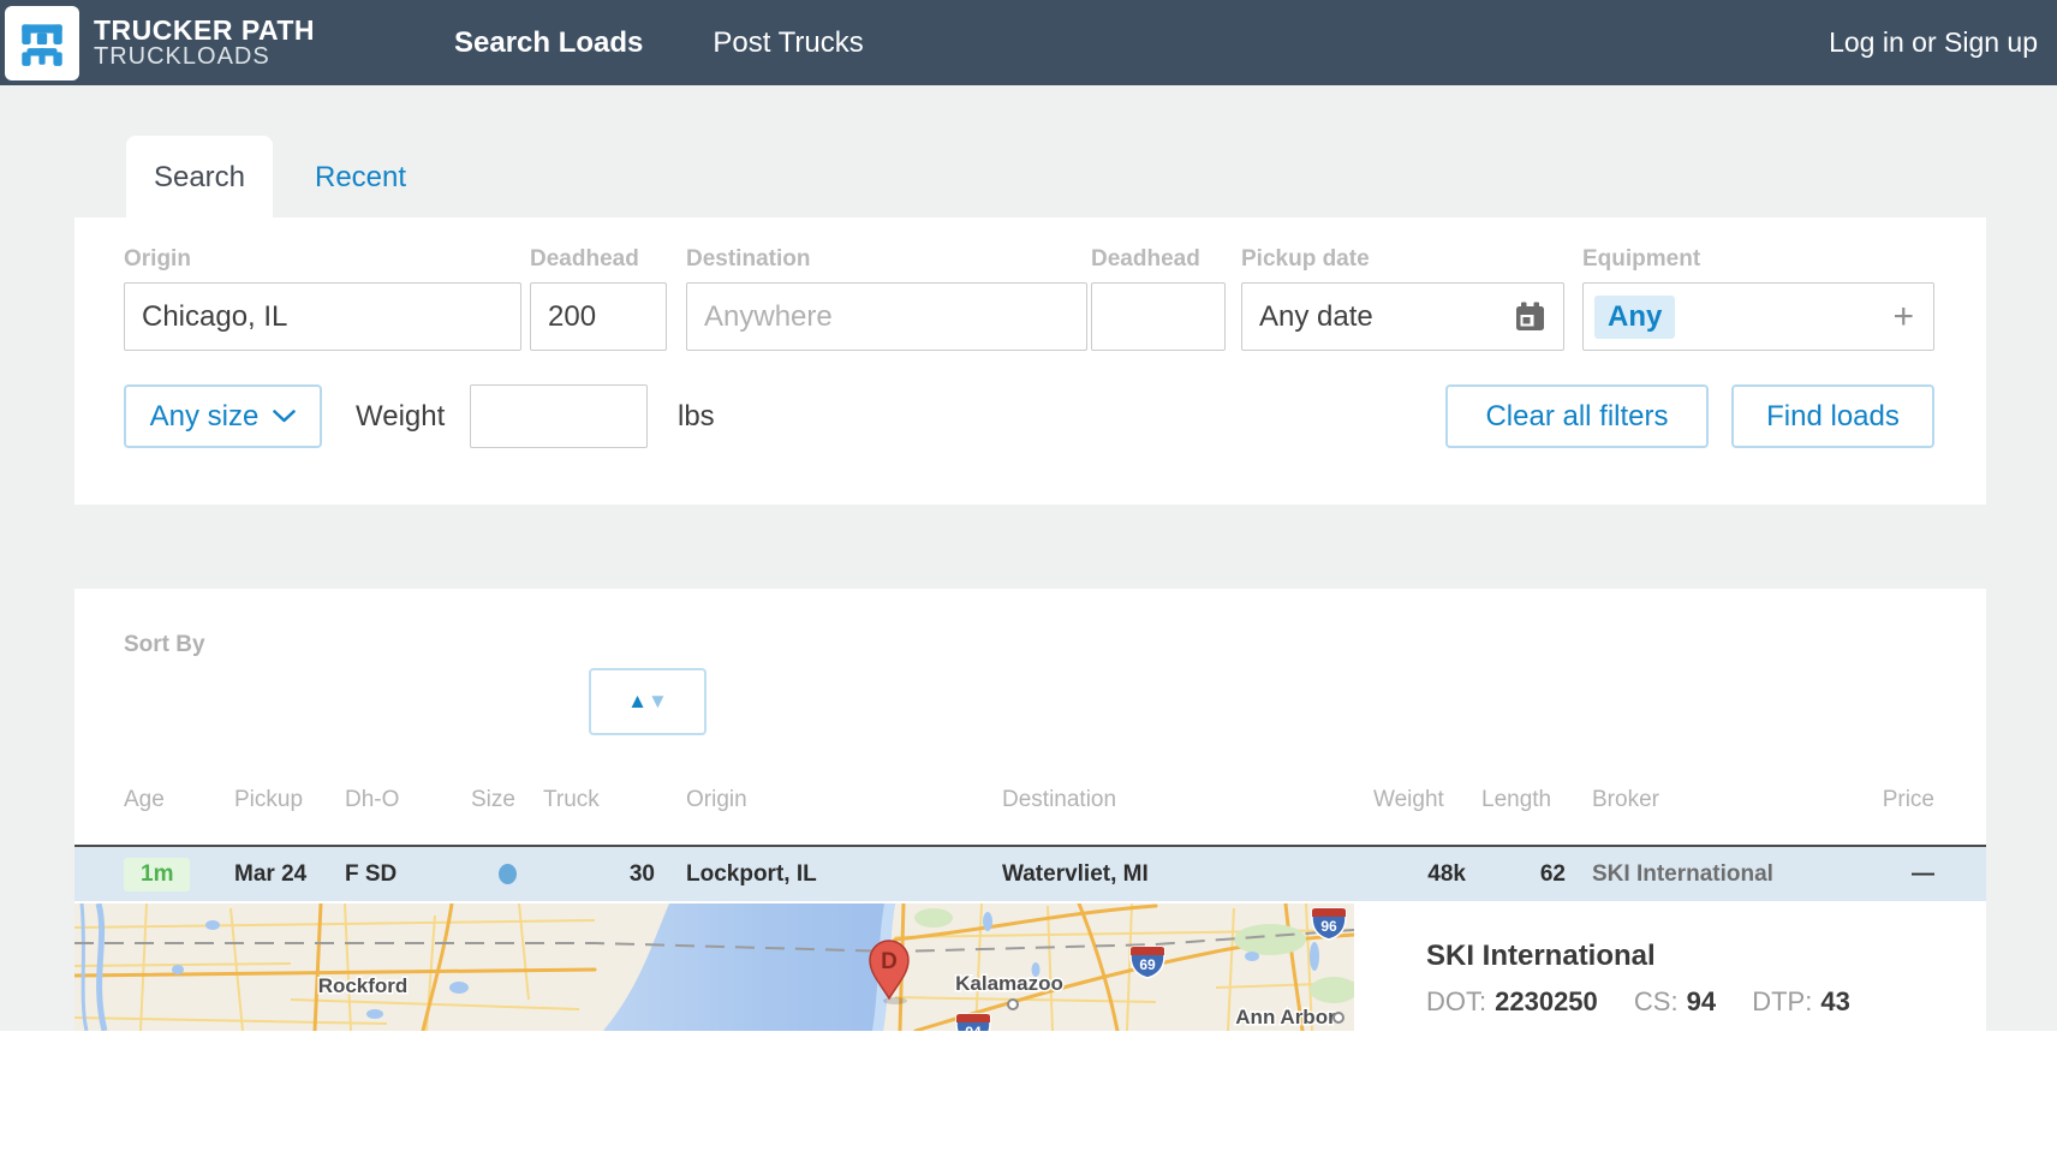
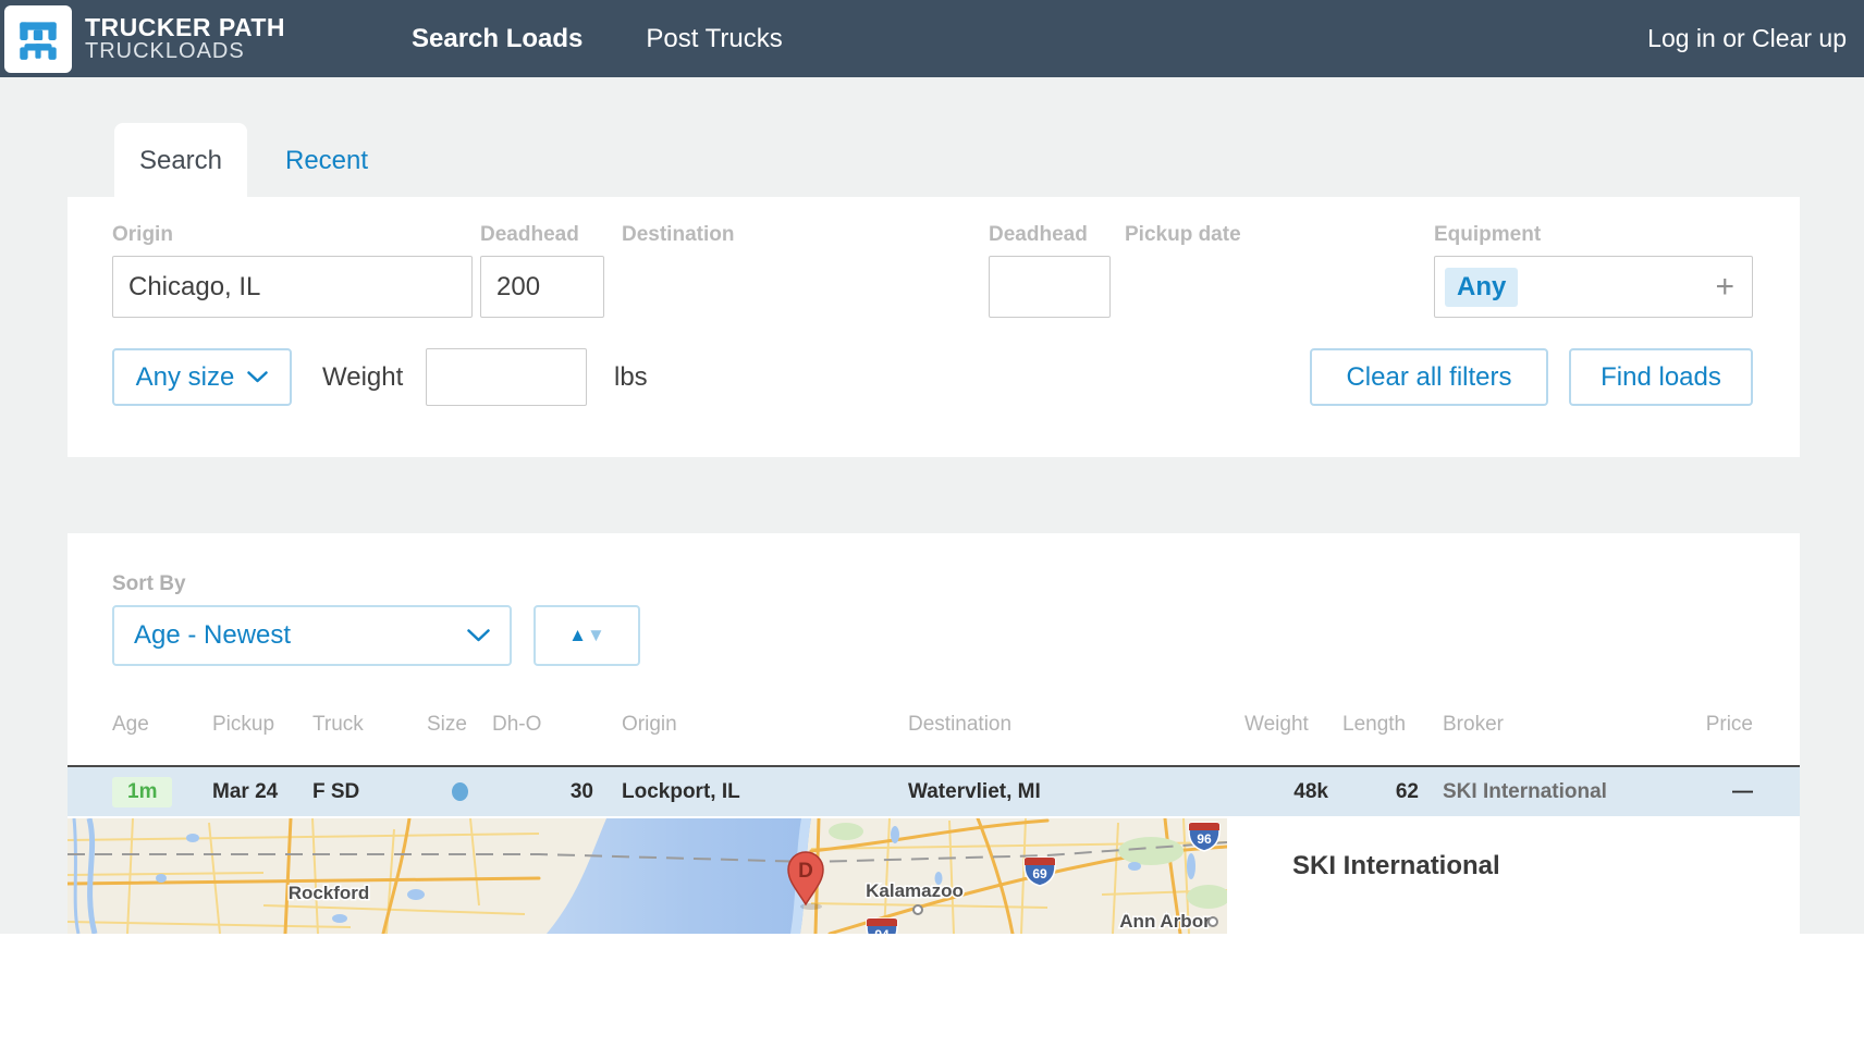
  TRUCKER PATH
  TRUCKLOADS
  Search Loads
  Post Trucks
- Log in or Sign up
+ Log in or Clear up
  Search
  Recent
  Origin
  Chicago, IL
  Deadhead
  200
  Destination
- Anywhere
  Deadhead
  Pickup date
- Any date
  Equipment
  Any
  +
  Any size
  Weight
  lbs
  Clear all filters
  Find loads
  Sort By
+ Age - Newest
  ▲
  ▼
  Age
  Pickup
- Dh-O
+ Truck
  Size
- Truck
+ Dh-O
  Origin
  Destination
  Weight
  Length
  Broker
  Price
  1m
  Mar 24
  F SD
  30
  Lockport, IL
  Watervliet, MI
  48k
  62
  SKI International
  —
  Rockford
  Kalamazoo
  Ann Arbor
  69
  96
  D
  SKI International
- DOT: 2230250 CS: 94 DTP: 43
